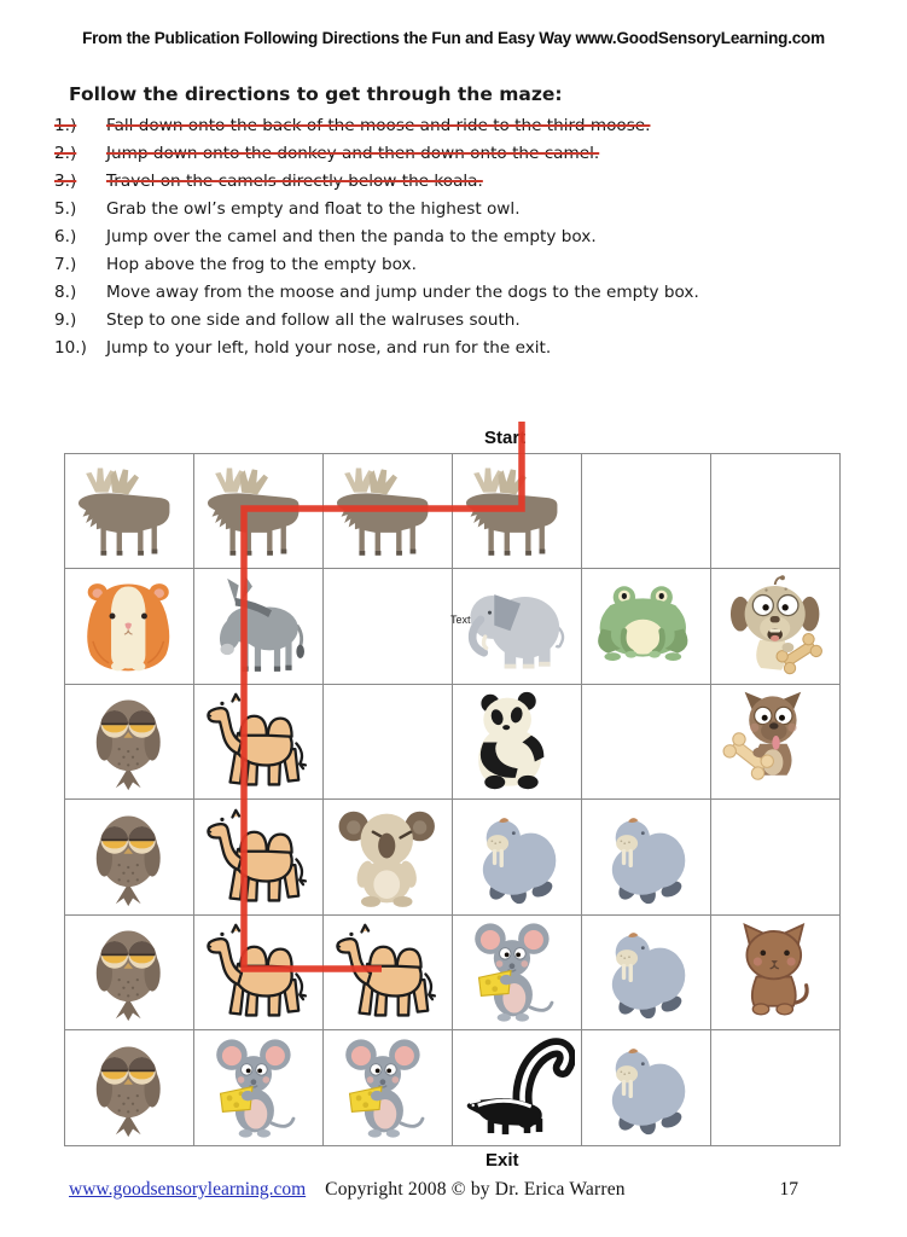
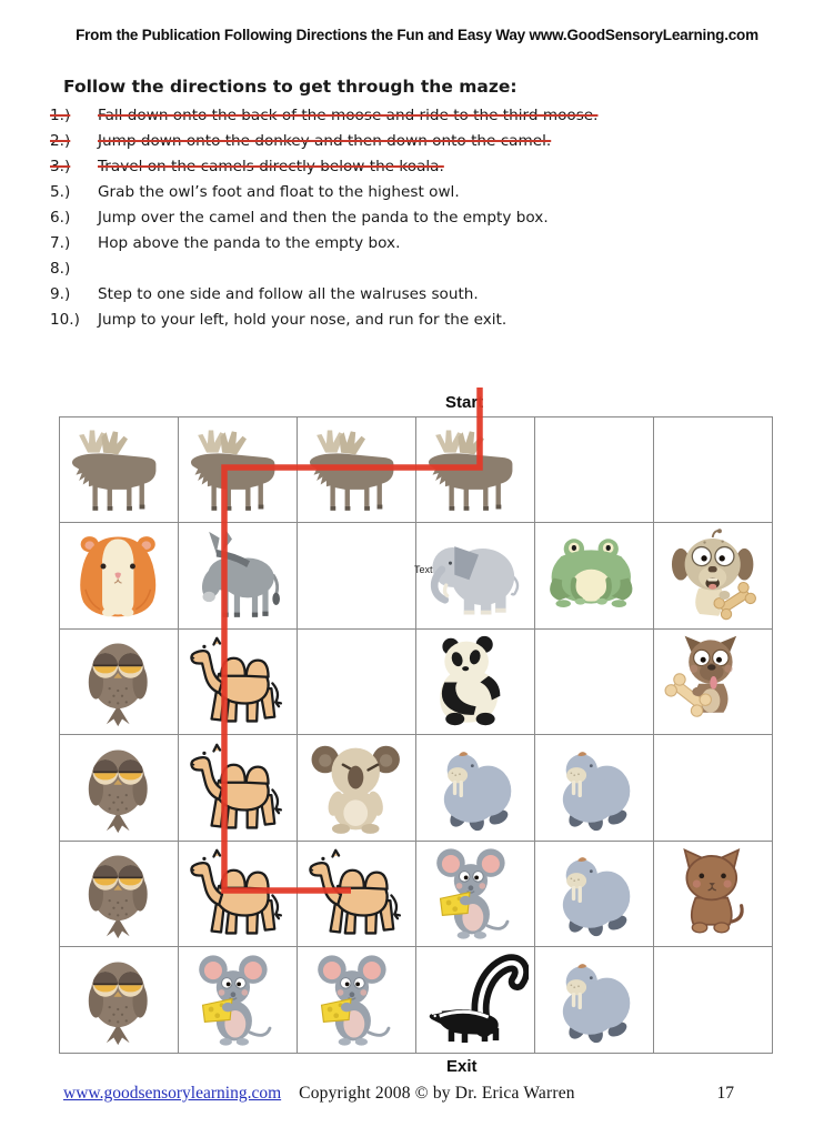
  From the Publication Following Directions the Fun and Easy Way www.GoodSensoryLearning.com
  Follow the directions to get through the maze:
  1.)
  Fall down onto the back of the moose and ride to the third moose.
  2.)
  Jump down onto the donkey and then down onto the camel.
  3.)
  Travel on the camels directly below the koala.
  5.)
- Grab the owl’s empty and float to the highest owl.
+ Grab the owl’s foot and float to the highest owl.
  6.)
  Jump over the camel and then the panda to the empty box.
  7.)
- Hop above the frog to the empty box.
+ Hop above the panda to the empty box.
  8.)
- Move away from the moose and jump under the dogs to the empty box.
  9.)
  Step to one side and follow all the walruses south.
  10.)
  Jump to your left, hold your nose, and run for the exit.
  Star
  Text
  Exit
  www.goodsensorylearning.com
  Copyright 2008 © by Dr. Erica Warren
  17
